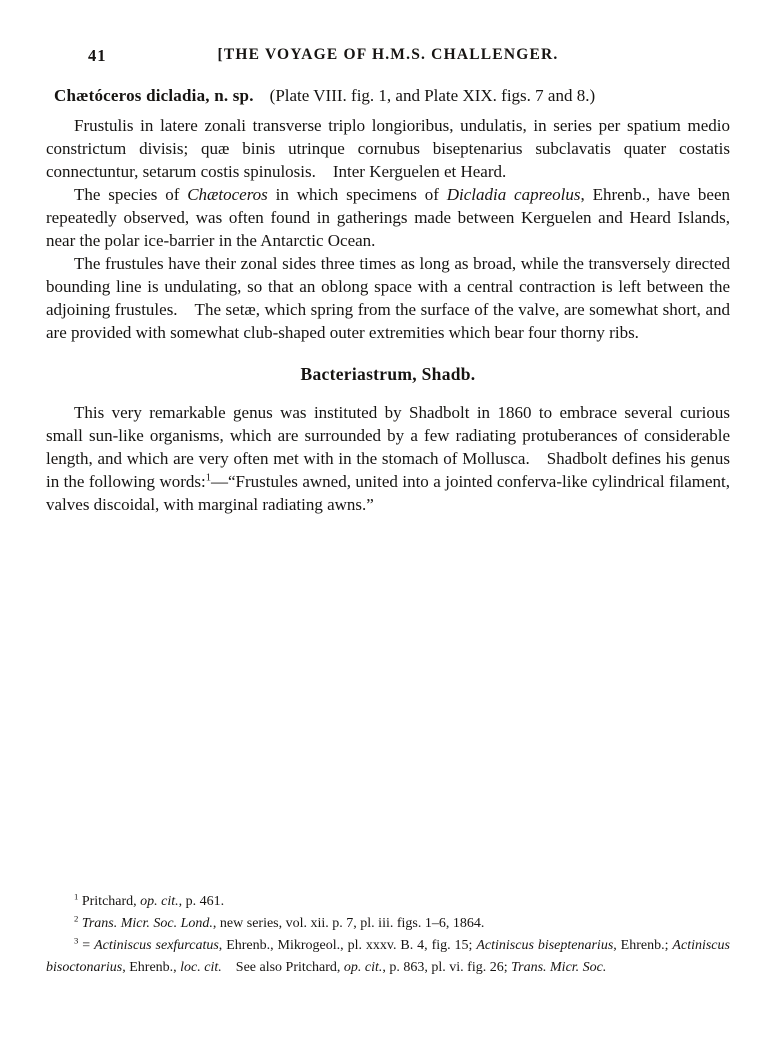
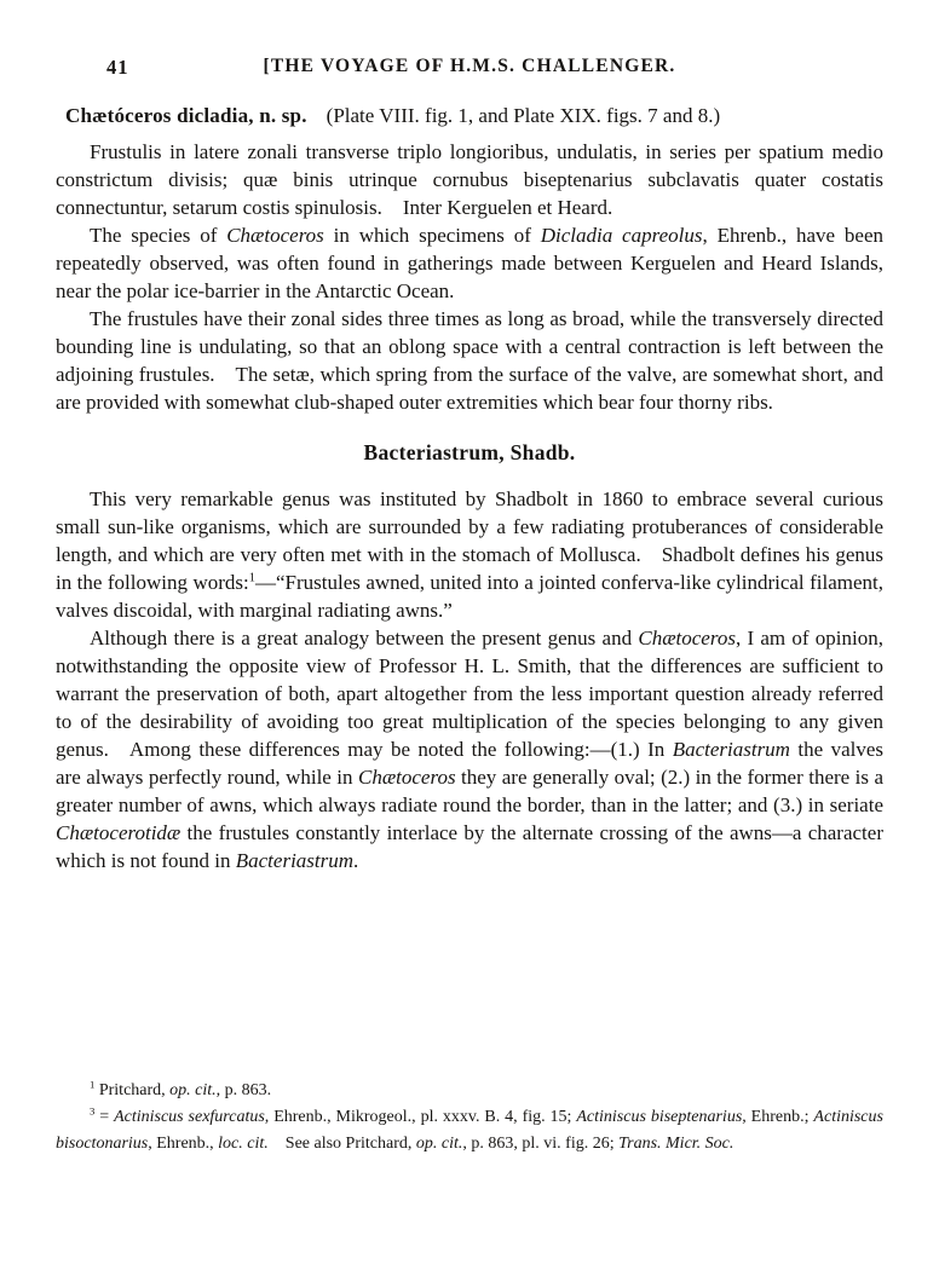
  41
  [THE VOYAGE OF H.M.S. CHALLENGER.
  Chætóceros dicladia, n. sp. (Plate VIII. fig. 1, and Plate XIX. figs. 7 and 8.)
  Frustulis in latere zonali transverse triplo longioribus, undulatis, in series per spatium medio constrictum divisis; quæ binis utrinque cornubus biseptenarius subclavatis quater costatis connectuntur, setarum costis spinulosis. Inter Kerguelen et Heard.
  The species of Chætoceros in which specimens of Dicladia capreolus, Ehrenb., have been repeatedly observed, was often found in gatherings made between Kerguelen and Heard Islands, near the polar ice-barrier in the Antarctic Ocean.
  The frustules have their zonal sides three times as long as broad, while the transversely directed bounding line is undulating, so that an oblong space with a central contraction is left between the adjoining frustules. The setæ, which spring from the surface of the valve, are somewhat short, and are provided with somewhat club-shaped outer extremities which bear four thorny ribs.
  Bacteriastrum, Shadb.
  This very remarkable genus was instituted by Shadbolt in 1860 to embrace several curious small sun-like organisms, which are surrounded by a few radiating protuberances of considerable length, and which are very often met with in the stomach of Mollusca. Shadbolt defines his genus in the following words:1—“Frustules awned, united into a jointed conferva-like cylindrical filament, valves discoidal, with marginal radiating awns.”
+ Although there is a great analogy between the present genus and Chætoceros, I am of opinion, notwithstanding the opposite view of Professor H. L. Smith, that the differences are sufficient to warrant the preservation of both, apart altogether from the less important question already referred to of the desirability of avoiding too great multiplication of the species belonging to any given genus. Among these differences may be noted the following:—(1.) In Bacteriastrum the valves are always perfectly round, while in Chætoceros they are generally oval; (2.) in the former there is a greater number of awns, which always radiate round the border, than in the latter; and (3.) in seriate Chætocerotidæ the frustules constantly interlace by the alternate crossing of the awns—a character which is not found in Bacteriastrum.
- 1 Pritchard, op. cit., p. 461.
+ 1 Pritchard, op. cit., p. 863.
- 2 Trans. Micr. Soc. Lond., new series, vol. xii. p. 7, pl. iii. figs. 1–6, 1864.
  3 = Actiniscus sexfurcatus, Ehrenb., Mikrogeol., pl. xxxv. B. 4, fig. 15; Actiniscus biseptenarius, Ehrenb.; Actiniscus bisoctonarius, Ehrenb., loc. cit. See also Pritchard, op. cit., p. 863, pl. vi. fig. 26; Trans. Micr. Soc.
